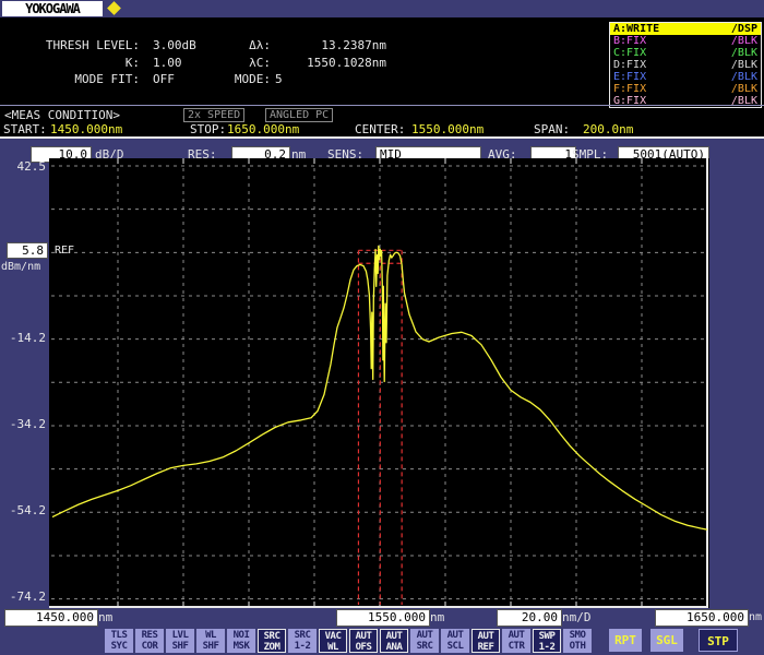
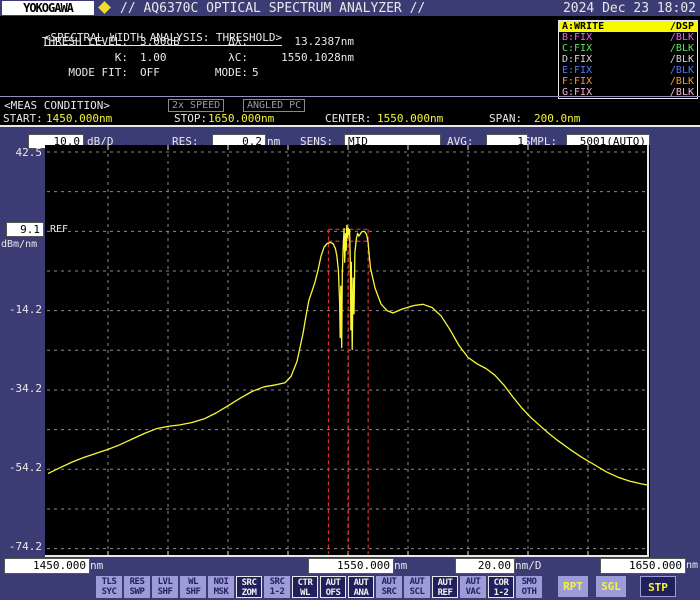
  YOKOGAWA
+ // AQ6370C OPTICAL SPECTRUM ANALYZER //
+ 2024 Dec 23 18:02
+ <SPECTRAL WIDTH ANALYSIS: THRESHOLD>
  THRESH LEVEL:
  3.00dB
  K:
  1.00
  MODE FIT:
  OFF
  Δλ:
  13.2387nm
  λC:
  1550.1028nm
  MODE:
  5
  A:WRITE
  /DSP
  B:FIX
  /BLK
  C:FIX
  /BLK
  D:FIX
  /BLK
  E:FIX
  /BLK
  F:FIX
  /BLK
  G:FIX
  /BLK
  <MEAS CONDITION>
  2x SPEED
  ANGLED PC
  START:
  1450.000nm
  STOP:
  1650.000nm
  CENTER:
  1550.000nm
  SPAN:
  200.0nm
  10.0
  dB/D
  RES:
  0.2
  nm
  SENS:
  MID
  AVG:
  1
  SMPL:
  5001(AUTO)
  42.5
- 5.8
+ 9.1
  dBm/nm
  -14.2
  -34.2
  -54.2
  -74.2
  REF
  1450.000
  nm
  1550.000
  nm
  20.00
  nm/D
  1650.000
  nm
  TLS
  SYC
  RES
- COR
+ SWP
  LVL
  SHF
  WL
  SHF
  NOI
  MSK
  SRC
  ZOM
  SRC
  1-2
- VAC
+ CTR
  WL
  AUT
  OFS
  AUT
  ANA
  AUT
  SRC
  AUT
  SCL
  AUT
  REF
  AUT
- CTR
+ VAC
- SWP
+ COR
  1-2
  SMO
  OTH
  RPT
  SGL
  STP
